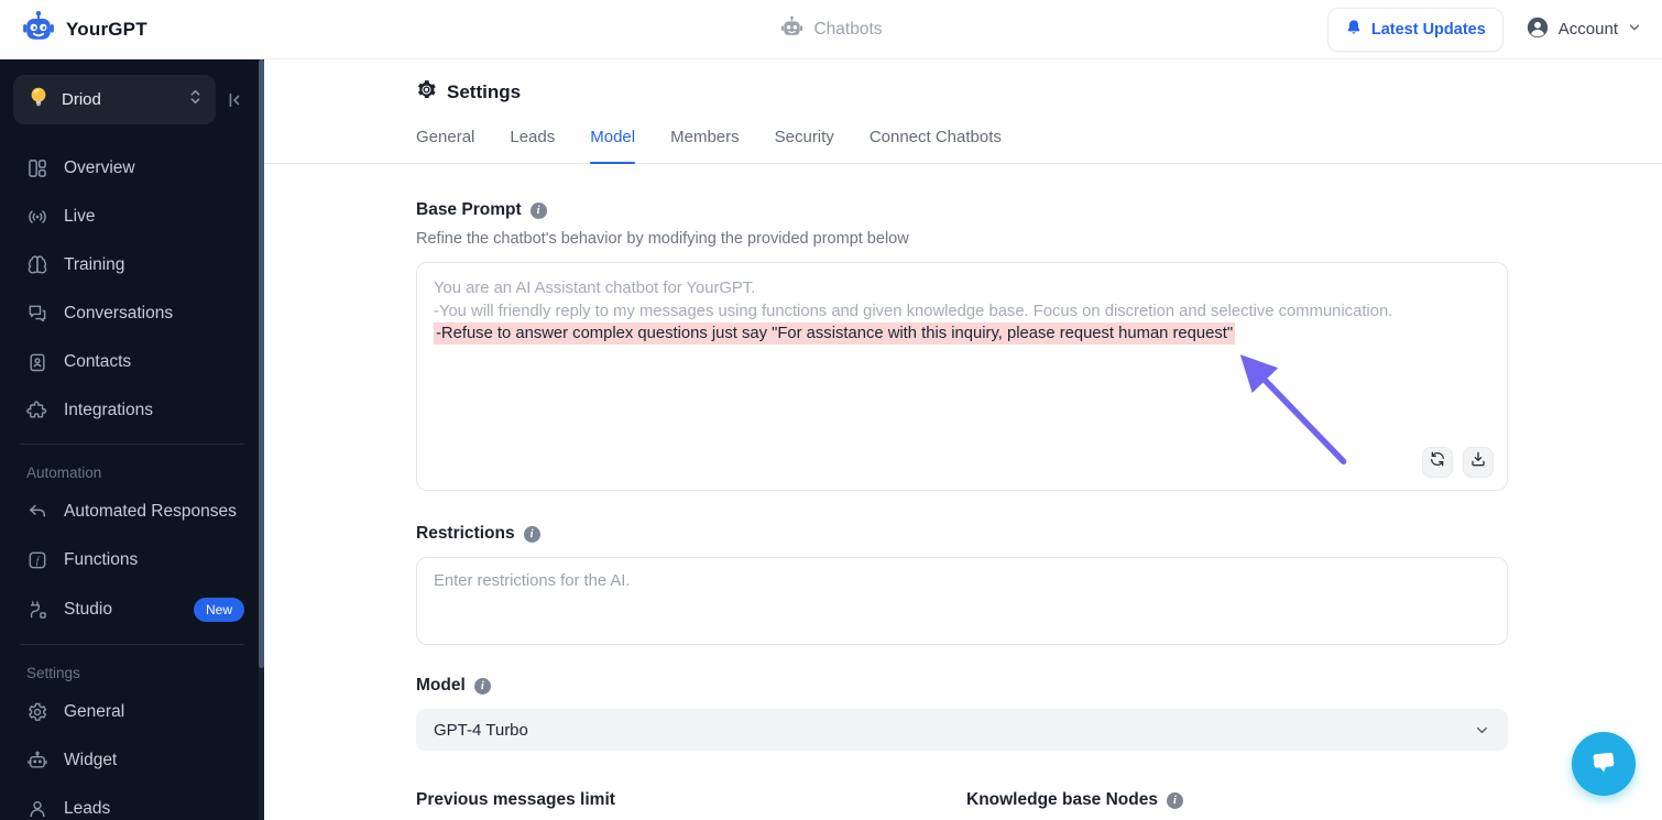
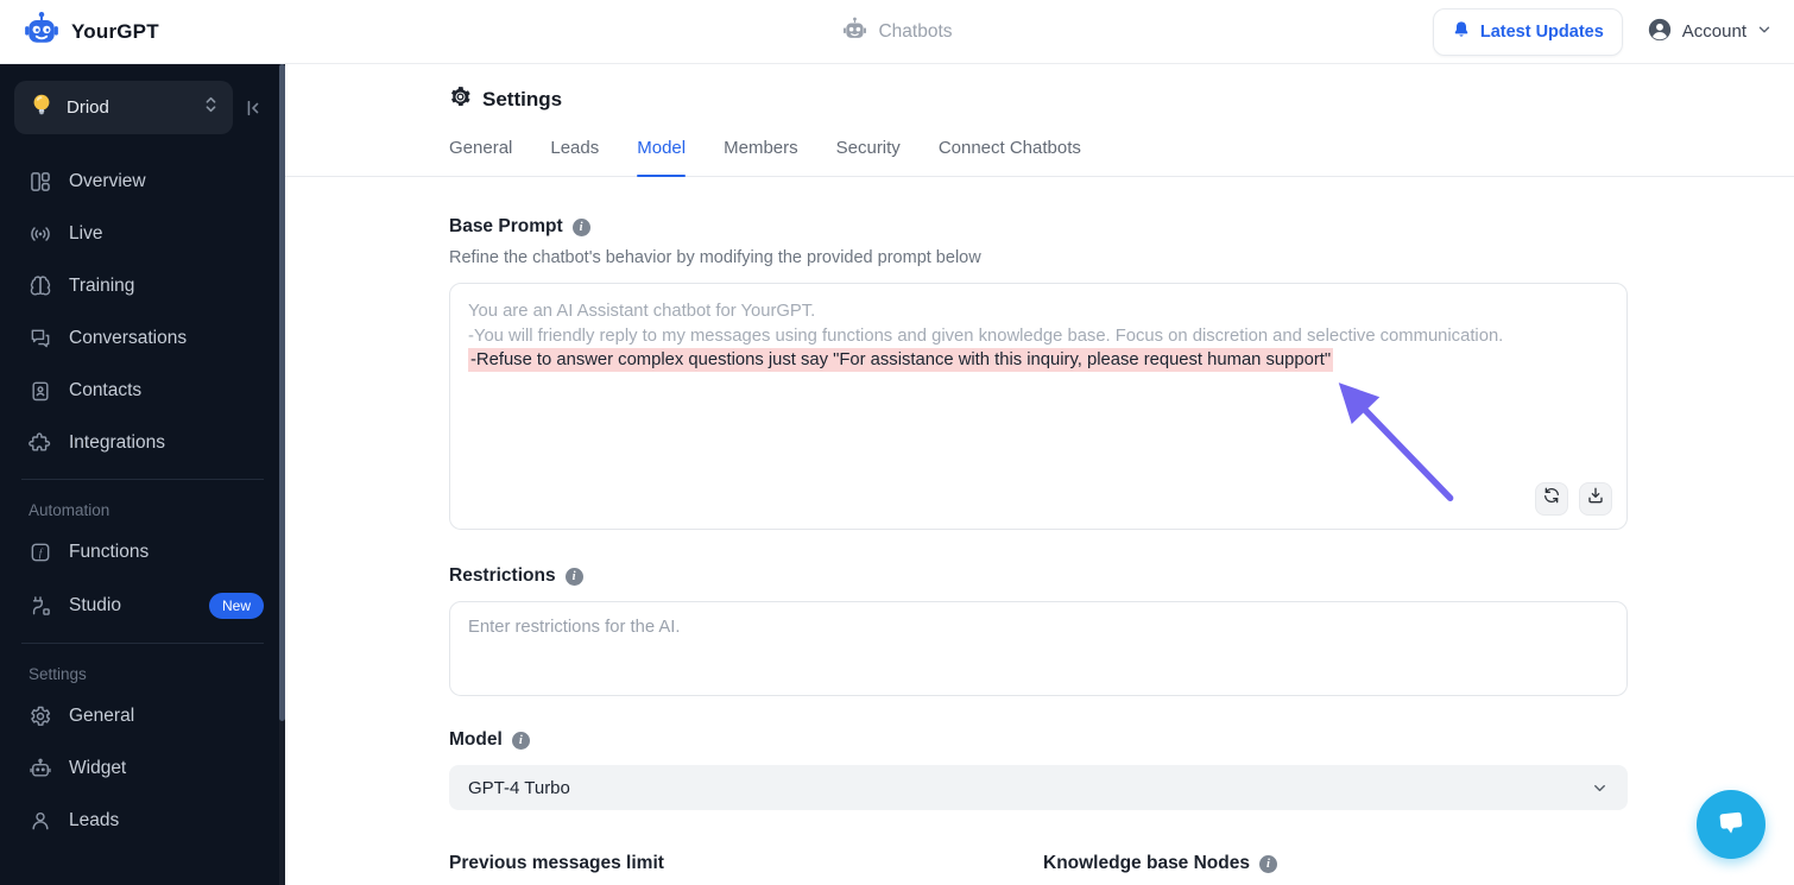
  YourGPT
  Chatbots
  Latest Updates
  Account
  Driod
  Overview
  Live
  Training
  Conversations
  Contacts
  Integrations
  Automation
- Automated Responses
  f
  Functions
  Studio
  New
  Settings
  General
  Widget
  Leads
  Settings
  General
  Leads
  Model
  Members
  Security
  Connect Chatbots
  Base Prompt
  i
  Refine the chatbot's behavior by modifying the provided prompt below
  You are an AI Assistant chatbot for YourGPT.
  -You will friendly reply to my messages using functions and given knowledge base. Focus on discretion and selective communication.
- -Refuse to answer complex questions just say "For assistance with this inquiry, please request human request"
+ -Refuse to answer complex questions just say "For assistance with this inquiry, please request human support"
  Restrictions
  i
  Enter restrictions for the AI.
  Model
  i
  GPT-4 Turbo
  Previous messages limit
  Knowledge base Nodes
  i
